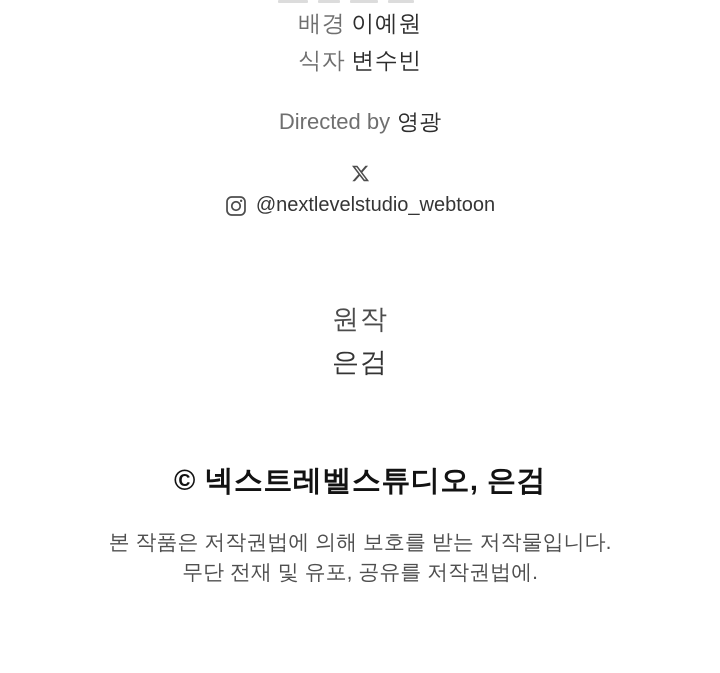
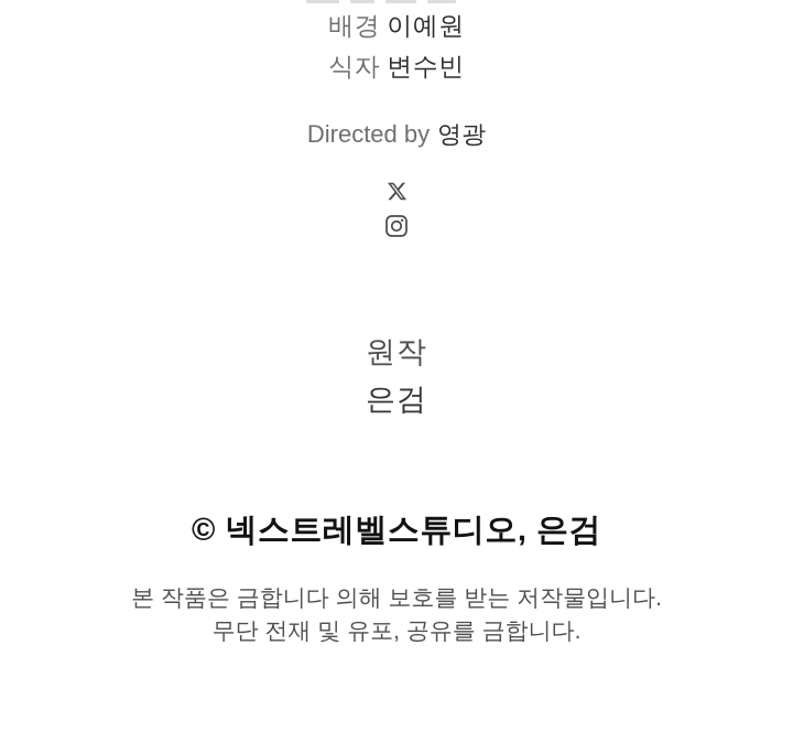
  배경 이예원
  식자 변수빈
  Directed by 영광
- @nextlevelstudio_webtoon
  원작
  은검
  © 넥스트레벨스튜디오, 은검
- 본 작품은 저작권법에 의해 보호를 받는 저작물입니다.
+ 본 작품은 금합니다 의해 보호를 받는 저작물입니다.
- 무단 전재 및 유포, 공유를 저작권법에.
+ 무단 전재 및 유포, 공유를 금합니다.
